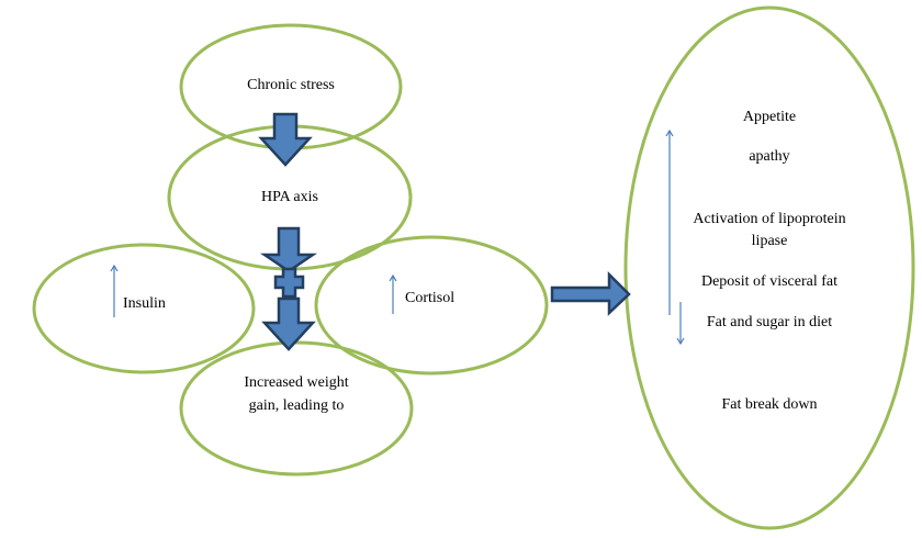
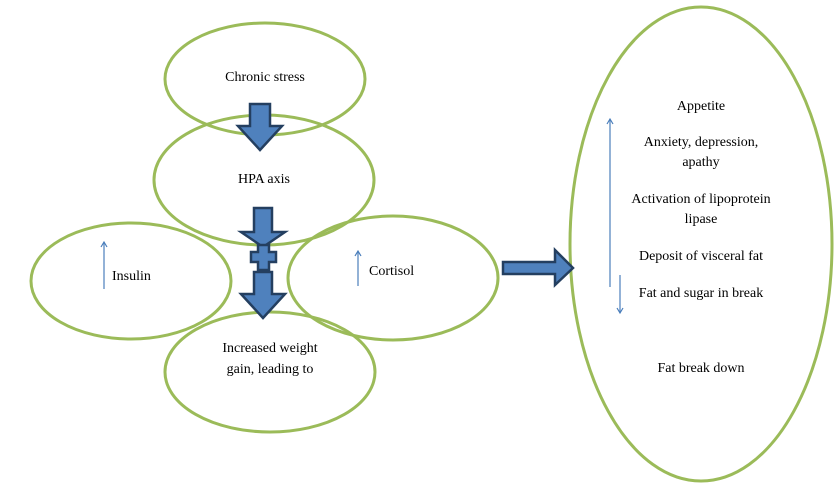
  Chronic stress
  HPA axis
  Insulin
  Cortisol
  Increased weight
  gain, leading to
  Appetite
+ Anxiety, depression,
  apathy
  Activation of lipoprotein
  lipase
  Deposit of visceral fat
- Fat and sugar in diet
+ Fat and sugar in break
  Fat break down
